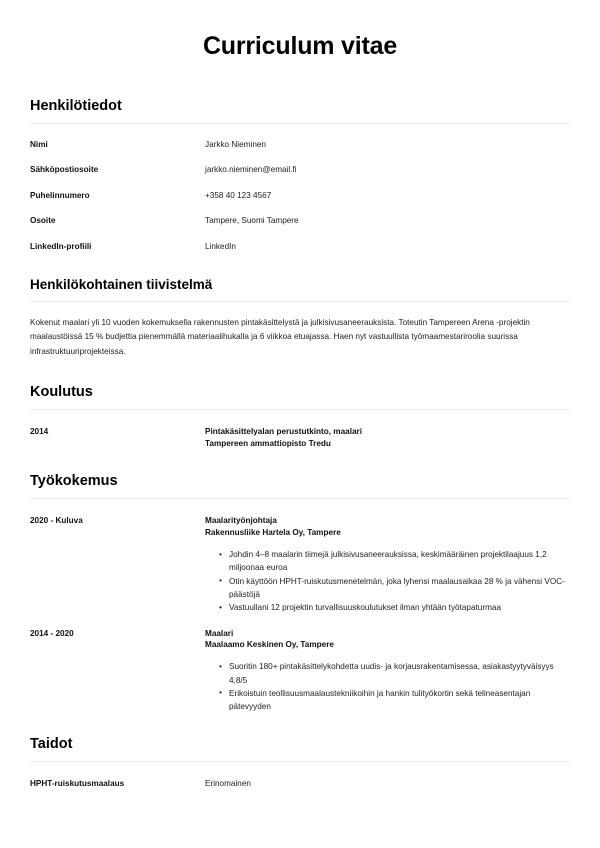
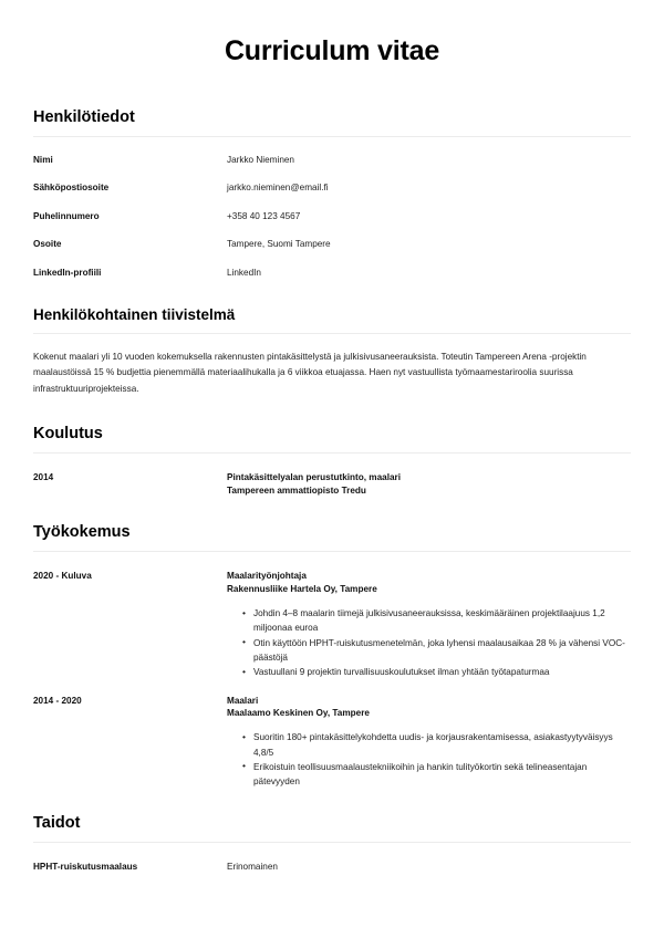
  Curriculum vitae
  Henkilötiedot
  Nimi
  Jarkko Nieminen
  Sähköpostiosoite
  jarkko.nieminen@email.fi
  Puhelinnumero
  +358 40 123 4567
  Osoite
  Tampere, Suomi Tampere
  LinkedIn-profiili
  LinkedIn
  Henkilökohtainen tiivistelmä
  Kokenut maalari yli 10 vuoden kokemuksella rakennusten pintakäsittelystä ja julkisivusaneerauksista. Toteutin Tampereen Arena -projektin maalaustöissä 15 % budjettia pienemmällä materiaalihukalla ja 6 viikkoa etuajassa. Haen nyt vastuullista työmaamestariroolia suurissa infrastruktuuriprojekteissa.
  Koulutus
  2014
  Pintakäsittelyalan perustutkinto, maalari
  Tampereen ammattiopisto Tredu
  Työkokemus
  2020 - Kuluva
  Maalarityönjohtaja
  Rakennusliike Hartela Oy, Tampere
  Johdin 4–8 maalarin tiimejä julkisivusaneerauksissa, keskimääräinen projektilaajuus 1,2 miljoonaa euroa
  Otin käyttöön HPHT-ruiskutusmenetelmän, joka lyhensi maalausaikaa 28 % ja vähensi VOC-päästöjä
- Vastuullani 12 projektin turvallisuuskoulutukset ilman yhtään työtapaturmaa
+ Vastuullani 9 projektin turvallisuuskoulutukset ilman yhtään työtapaturmaa
  2014 - 2020
  Maalari
  Maalaamo Keskinen Oy, Tampere
  Suoritin 180+ pintakäsittelykohdetta uudis- ja korjausrakentamisessa, asiakastyytyväisyys 4,8/5
  Erikoistuin teollisuusmaalaustekniikoihin ja hankin tulityökortin sekä telineasentajan pätevyyden
  Taidot
  HPHT-ruiskutusmaalaus
  Erinomainen
